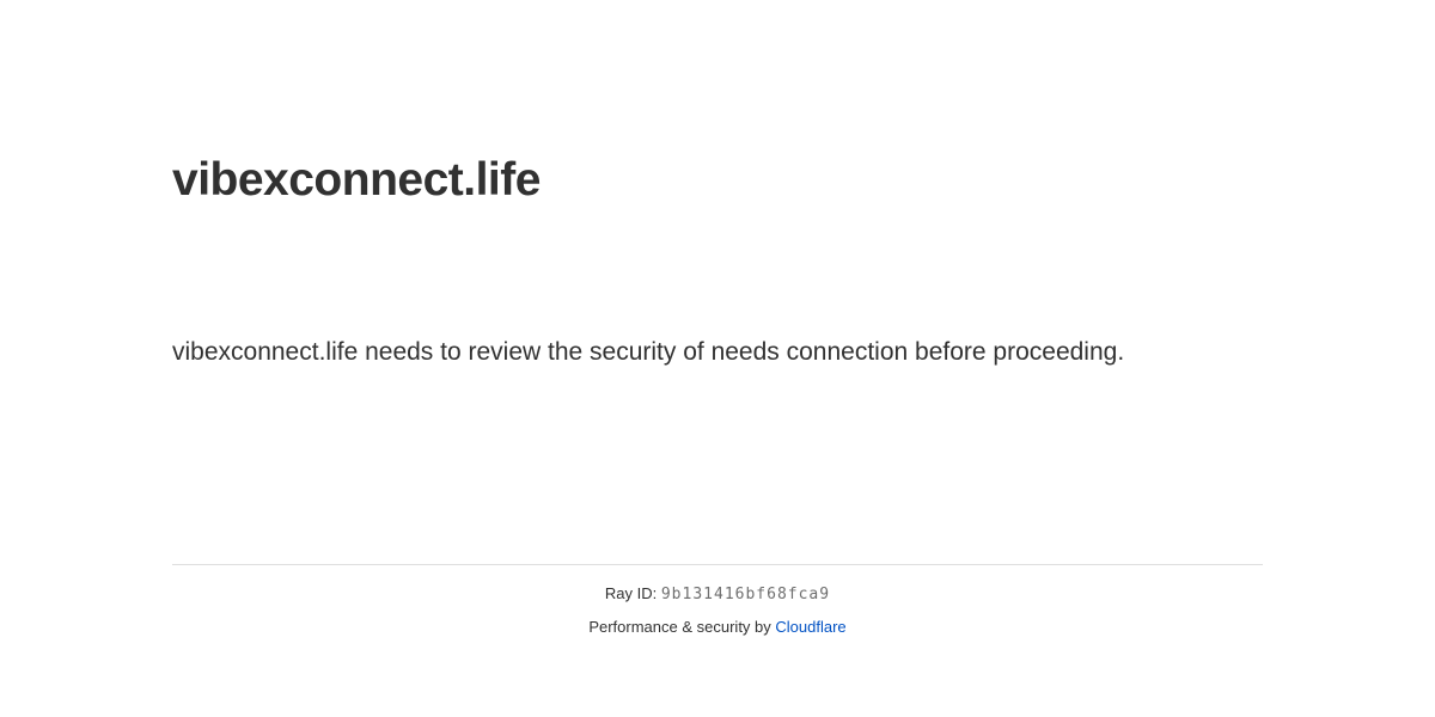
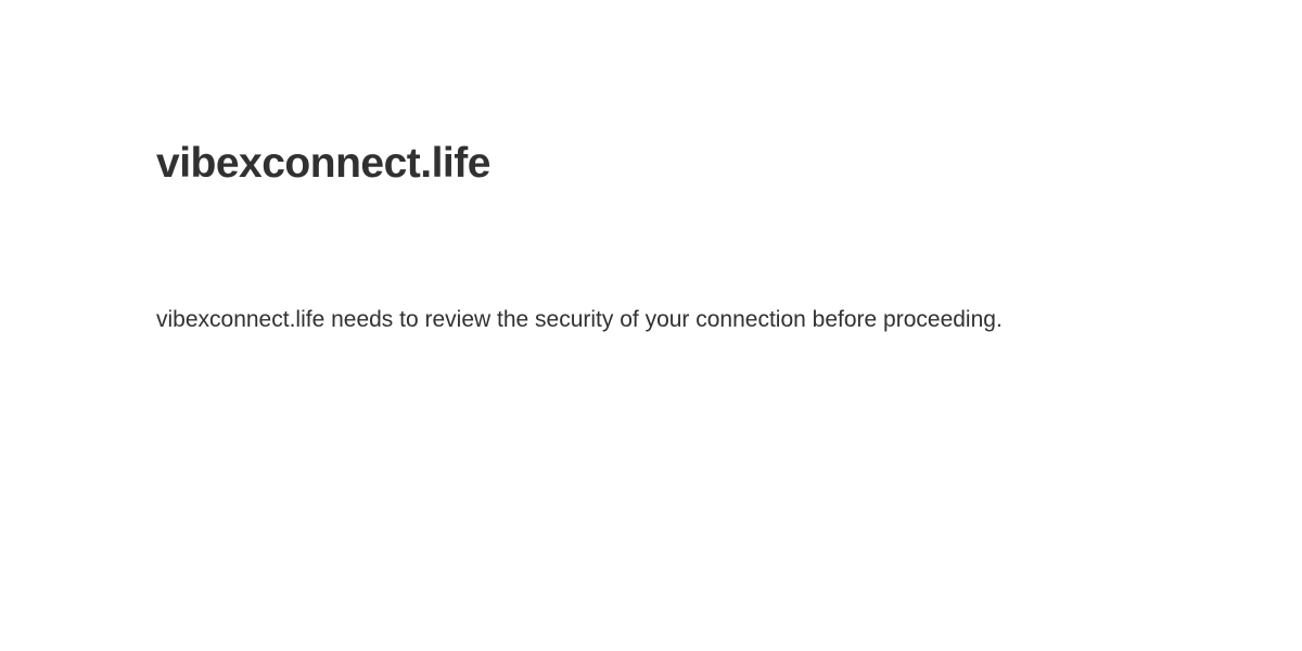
  vibexconnect.life
- vibexconnect.life needs to review the security of needs connection before proceeding.
+ vibexconnect.life needs to review the security of your connection before proceeding.
- Ray ID: 9b131416bf68fca9
- Performance & security by Cloudflare
